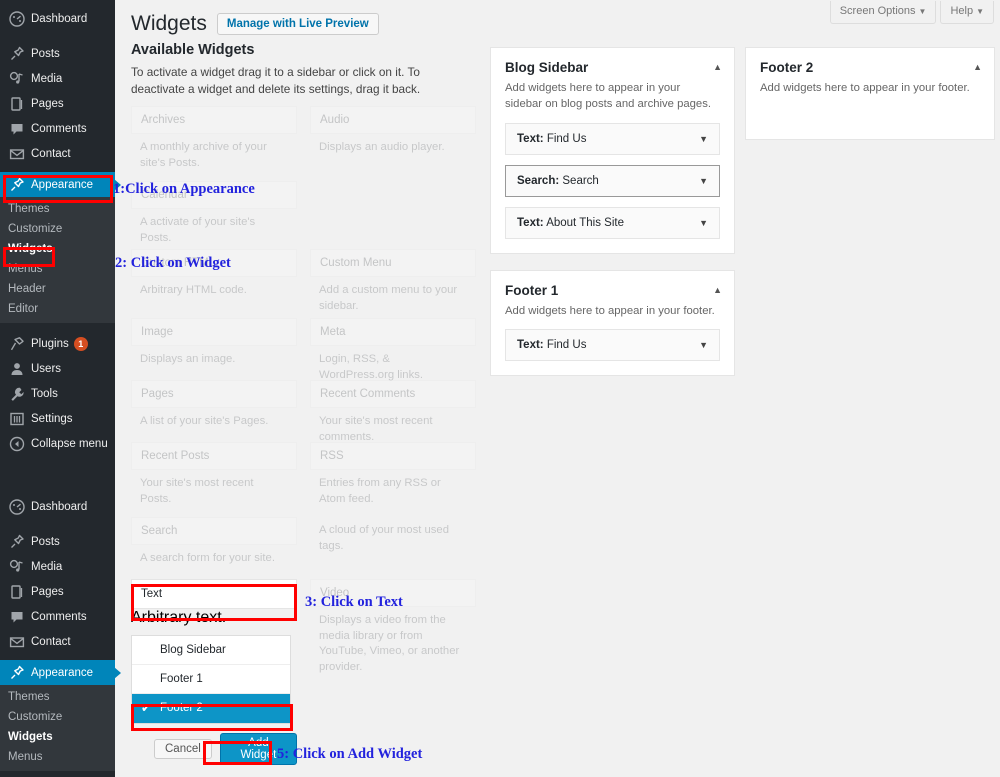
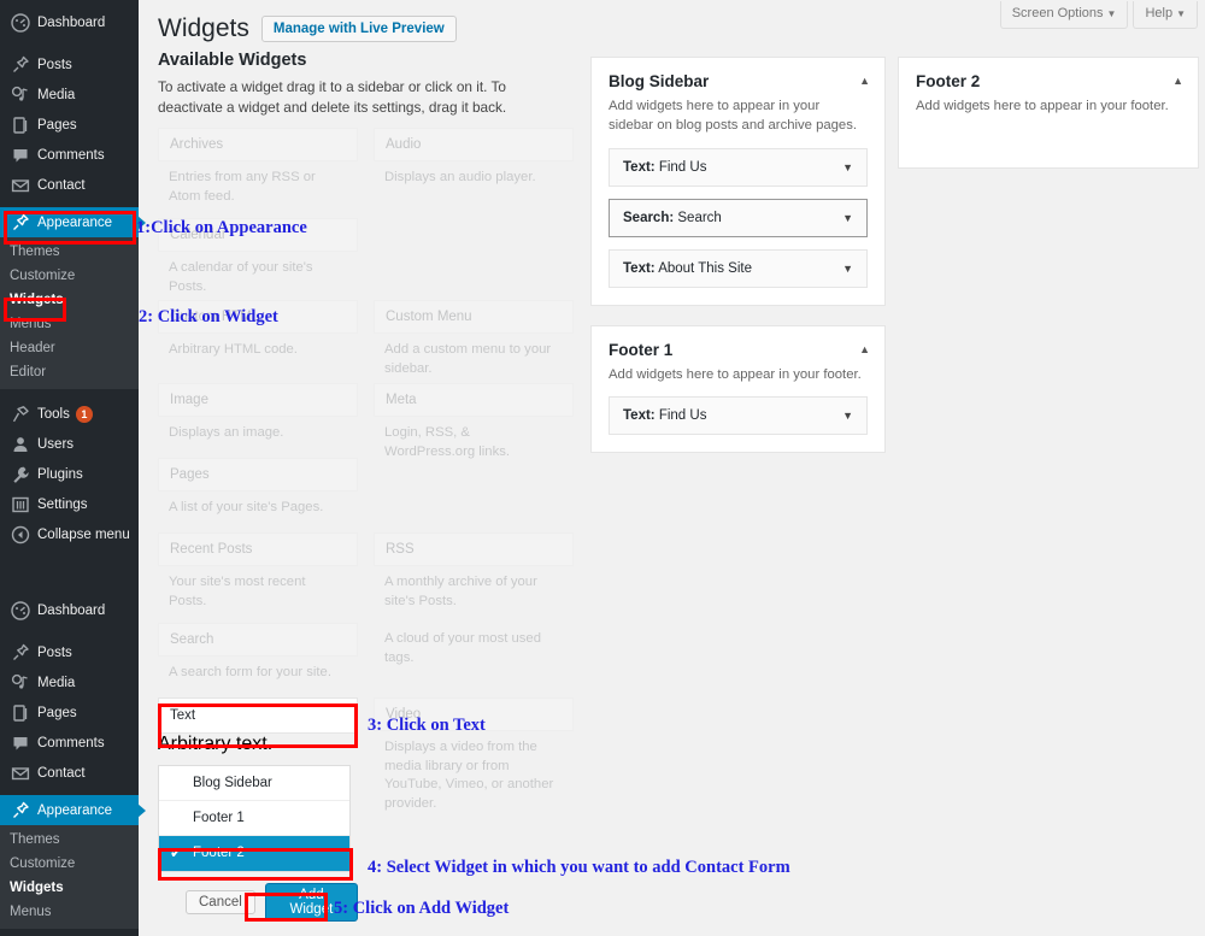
  Dashboard
  Posts
  Media
  Pages
  Comments
  Contact
  Appearance
  Themes
  Customize
  Widgets
  Menus
  Header
  Editor
- Plugins
+ Tools
  1
  Users
- Tools
+ Plugins
  Settings
  Collapse menu
  Dashboard
  Posts
  Media
  Pages
  Comments
  Contact
  Appearance
  Themes
  Customize
  Widgets
  Menus
  Screen Options ▼
  Help ▼
  Widgets
  Manage with Live Preview
  Available Widgets
  To activate a widget drag it to a sidebar or click on it. To deactivate a widget and delete its settings, drag it back.
  Archives
- A monthly archive of your site's Posts.
+ Entries from any RSS or Atom feed.
  Audio
  Displays an audio player.
  Calendar
- A activate of your site's Posts.
+ A calendar of your site's Posts.
  Custom HTML
  Arbitrary HTML code.
  Custom Menu
  Add a custom menu to your sidebar.
  Image
  Displays an image.
  Meta
  Login, RSS, & WordPress.org links.
  Pages
  A list of your site's Pages.
- Recent Comments
- Your site's most recent comments.
  Recent Posts
  Your site's most recent Posts.
  RSS
- Entries from any RSS or Atom feed.
+ A monthly archive of your site's Posts.
  Search
  A search form for your site.
  A cloud of your most used tags.
  Video
  Displays a video from the media library or from YouTube, Vimeo, or another provider.
  Text
  Arbitrary text.
  Blog Sidebar
  Footer 1
  ✔
  Footer 2
  Cancel
  Add Widget
  Blog Sidebar
  ▲
  Add widgets here to appear in your sidebar on blog posts and archive pages.
  Text: Find Us
  ▼
  Search: Search
  ▼
  Text: About This Site
  ▼
  Footer 1
  ▲
  Add widgets here to appear in your footer.
  Text: Find Us
  ▼
  Footer 2
  ▲
  Add widgets here to appear in your footer.
  1:Click on Appearance
  2: Click on Widget
  3: Click on Text
+ 4: Select Widget in which you want to add Contact Form
  5: Click on Add Widget
